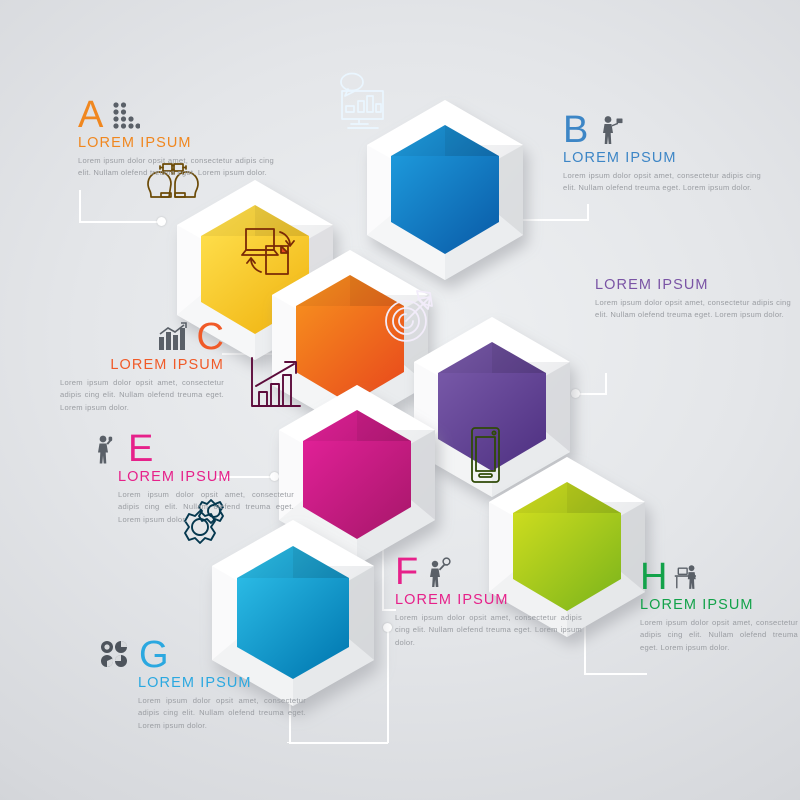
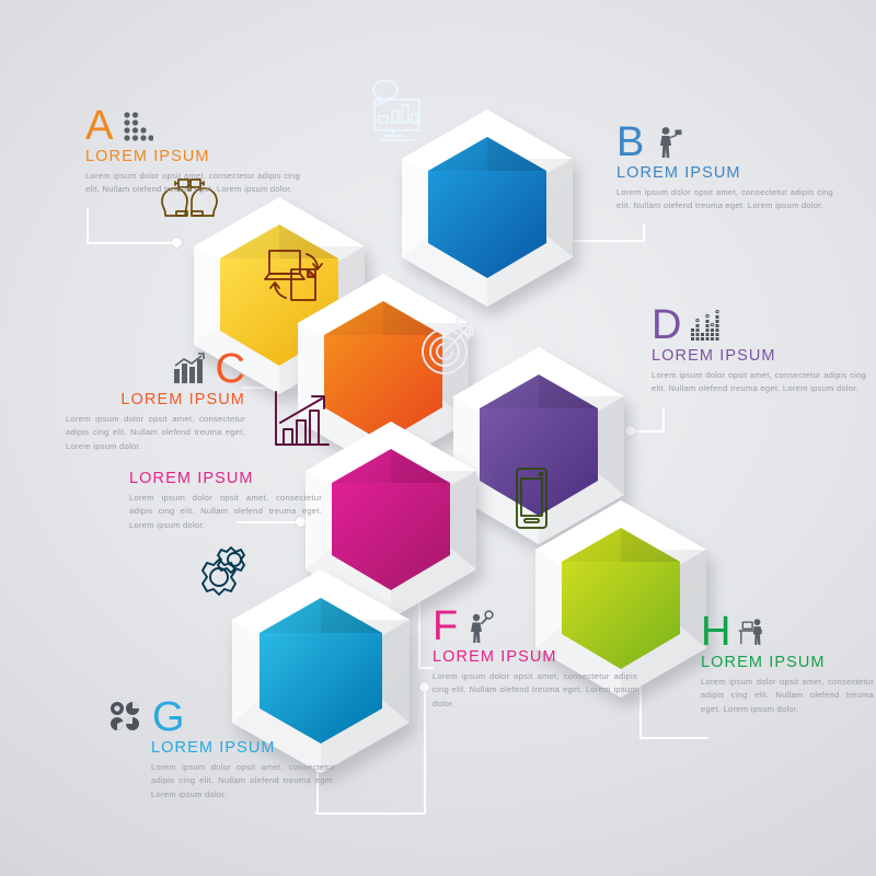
  A
  LOREM IPSUM
  Lorem ipsum dolor opsit amet, consectetur adipis cing elit. Nullam olefend treuma eget. Lorem ipsum dolor.
  B
  LOREM IPSUM
  Lorem ipsum dolor opsit amet, consectetur adipis cing elit. Nullam olefend treuma eget. Lorem ipsum dolor.
  C
  LOREM IPSUM
  Lorem ipsum dolor opsit amet, consectetur adipis cing elit. Nullam olefend treuma eget. Lorem ipsum dolor.
+ D
  LOREM IPSUM
  Lorem ipsum dolor opsit amet, consectetur adipis cing elit. Nullam olefend treuma eget. Lorem ipsum dolor.
- E
  LOREM IPSUM
  Lorem ipsum dolor opsit amet, consectetur adipis cing elit. Nullam olefend treuma eget. Lorem ipsum dolor.
  F
  LOREM IPSUM
  Lorem ipsum dolor opsit amet, consectetur adipis cing elit. Nullam olefend treuma eget. Lorem ipsum dolor.
  G
  LOREM IPSUM
  Lorem ipsum dolor opsit amet, consectetur adipis cing elit. Nullam olefend treuma eget. Lorem ipsum dolor.
  H
  LOREM IPSUM
  Lorem ipsum dolor opsit amet, consectetur adipis cing elit. Nullam olefend treuma eget. Lorem ipsum dolor.
